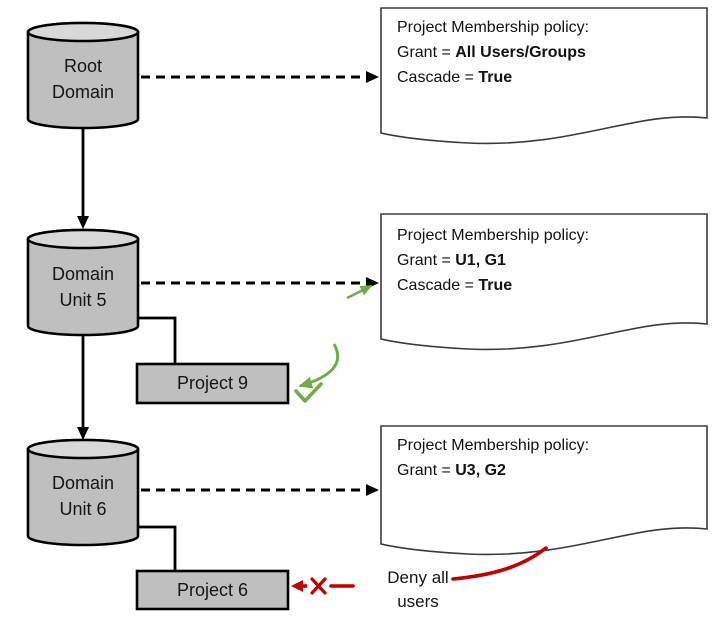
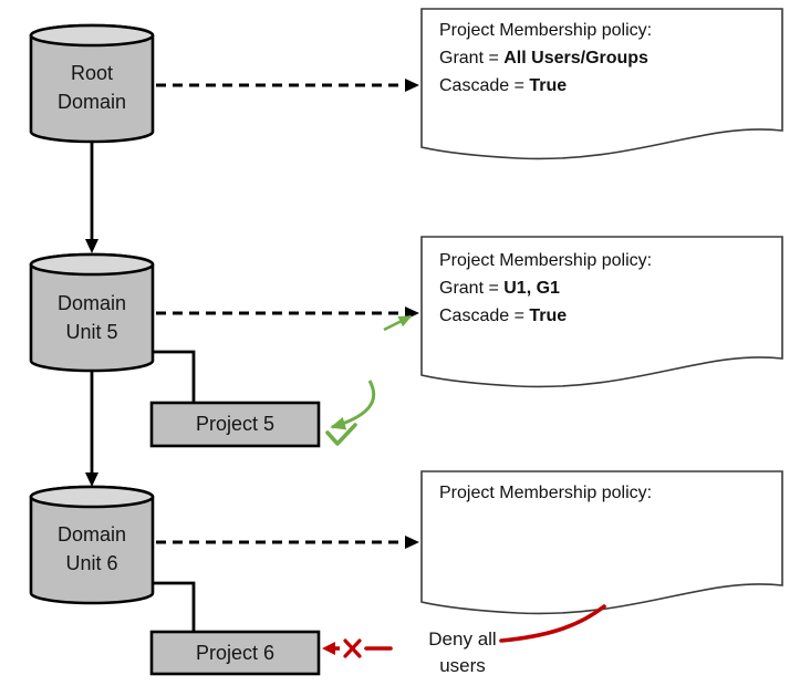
  Root
  Domain
  Domain
  Unit 5
  Domain
  Unit 6
- Project 9
+ Project 5
  Project 6
  Project Membership policy:
  Grant = All Users/Groups
  Cascade = True
  Project Membership policy:
  Grant = U1, G1
  Cascade = True
  Project Membership policy:
- Grant = U3, G2
  Deny all
  users
